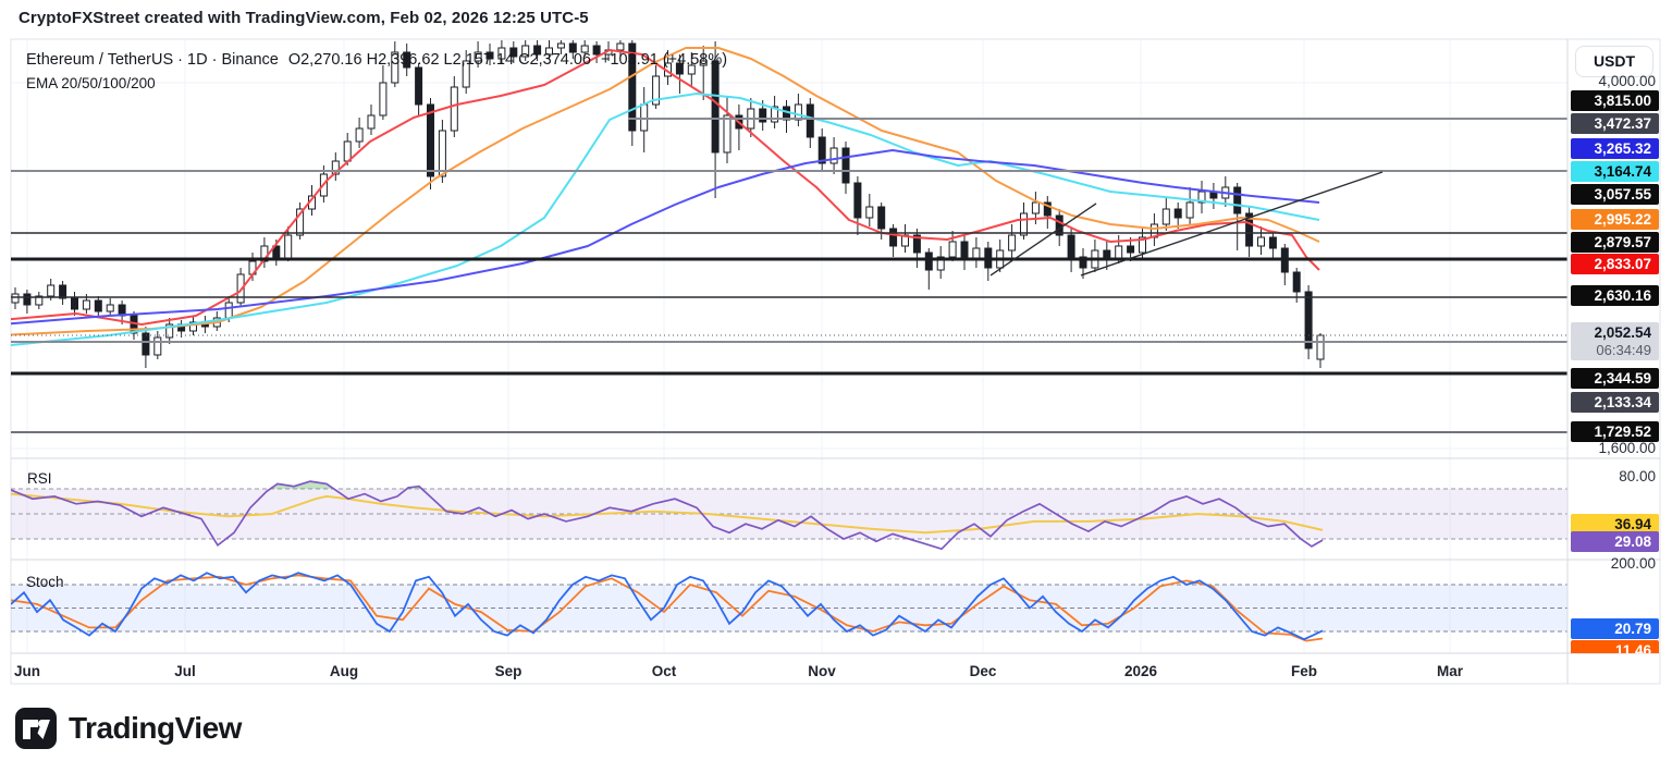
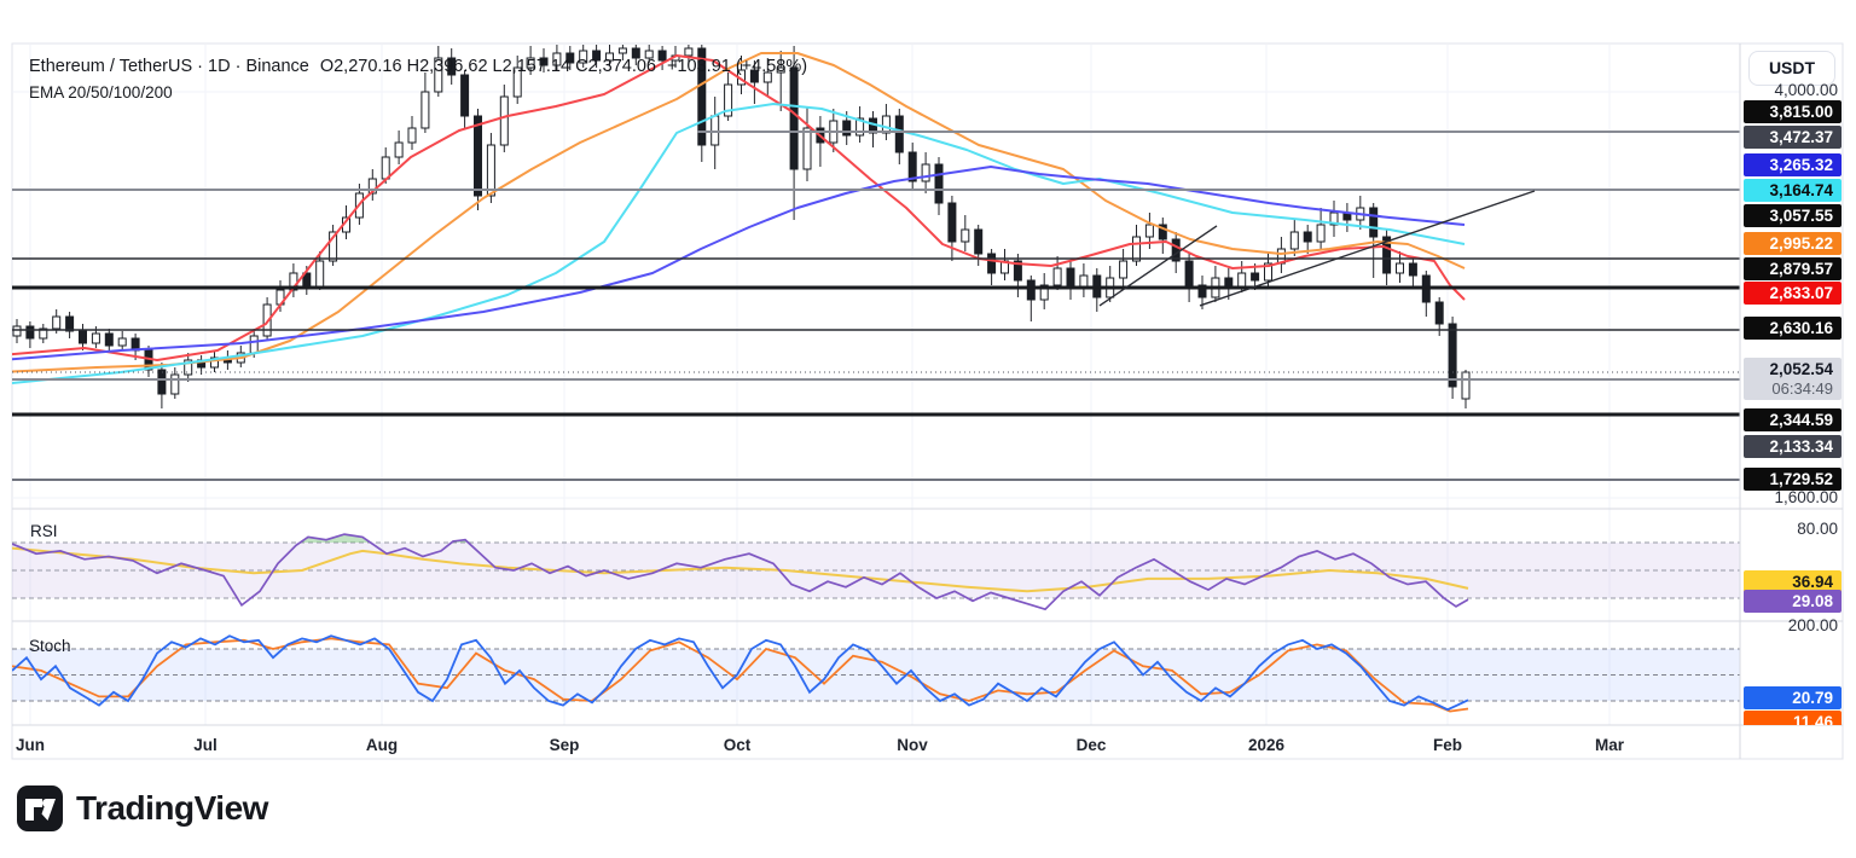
- CryptoFXStreet created with TradingView.com, Feb 02, 2026 12:25 UTC-5
  Ethereum / TetherUS · 1D · Binance O2,270.16 H2,396.62 L2,157.14 C2,374.06 +103.91 (+4.58%)
  EMA 20/50/100/200
  USDT
  RSI
  Stoch
  2,052.54
  06:34:49
  TradingView
  4,000.00
  3,815.00
  3,472.37
  3,265.32
  3,164.74
  3,057.55
  2,995.22
  2,879.57
  2,833.07
  2,630.16
  2,344.59
  2,133.34
  1,729.52
  1,600.00
  80.00
  36.94
  29.08
  200.00
  20.79
  11.46
  Jun
  Jul
  Aug
  Sep
  Oct
  Nov
  Dec
  2026
  Feb
  Mar
